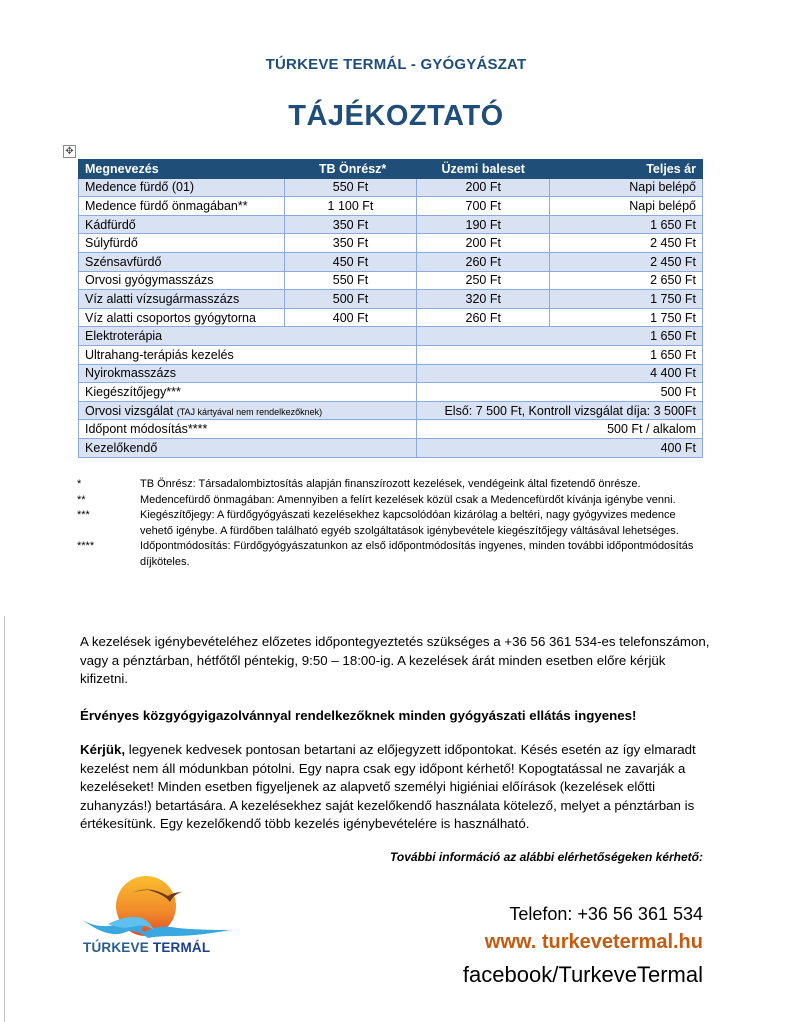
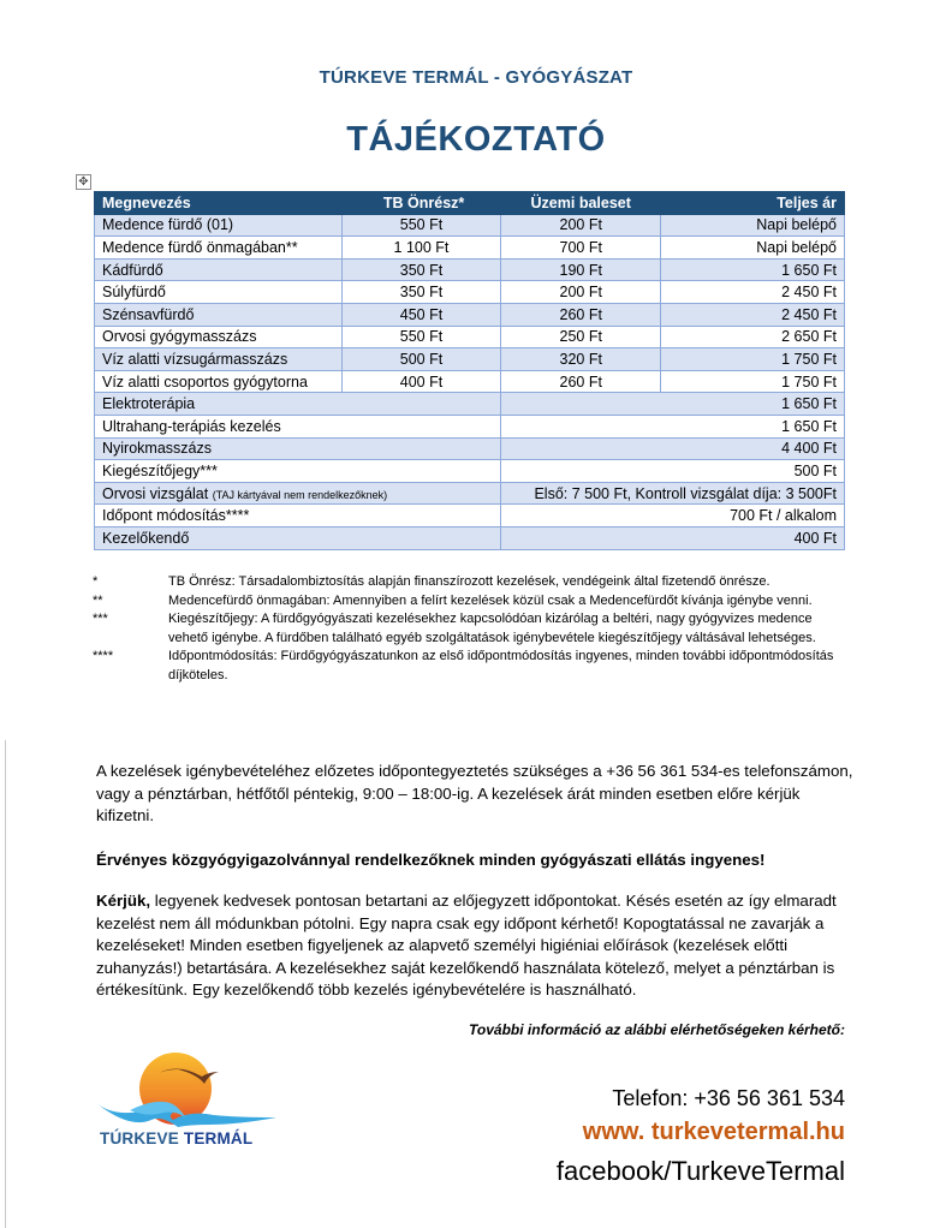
  TÚRKEVE TERMÁL - GYÓGYÁSZAT
  TÁJÉKOZTATÓ
  ✥
  Megnevezés	TB Önrész*	Üzemi baleset	Teljes ár
  Medence fürdő (01)	550 Ft	200 Ft	Napi belépő
  Medence fürdő önmagában**	1 100 Ft	700 Ft	Napi belépő
  Kádfürdő	350 Ft	190 Ft	1 650 Ft
  Súlyfürdő	350 Ft	200 Ft	2 450 Ft
  Szénsavfürdő	450 Ft	260 Ft	2 450 Ft
  Orvosi gyógymasszázs	550 Ft	250 Ft	2 650 Ft
  Víz alatti vízsugármasszázs	500 Ft	320 Ft	1 750 Ft
  Víz alatti csoportos gyógytorna	400 Ft	260 Ft	1 750 Ft
  Elektroterápia	1 650 Ft
  Ultrahang-terápiás kezelés	1 650 Ft
  Nyirokmasszázs	4 400 Ft
  Kiegészítőjegy***	500 Ft
  Orvosi vizsgálat (TAJ kártyával nem rendelkezőknek)	Első: 7 500 Ft, Kontroll vizsgálat díja: 3 500Ft
- Időpont módosítás****	500 Ft / alkalom
+ Időpont módosítás****	700 Ft / alkalom
  Kezelőkendő	400 Ft
  *
  TB Önrész: Társadalombiztosítás alapján finanszírozott kezelések, vendégeink által fizetendő önrésze.
  **
  Medencefürdő önmagában: Amennyiben a felírt kezelések közül csak a Medencefürdőt kívánja igénybe venni.
  ***
  Kiegészítőjegy: A fürdőgyógyászati kezelésekhez kapcsolódóan kizárólag a beltéri, nagy gyógyvizes medence vehető igénybe. A fürdőben található egyéb szolgáltatások igénybevétele kiegészítőjegy váltásával lehetséges.
  ****
  Időpontmódosítás: Fürdőgyógyászatunkon az első időpontmódosítás ingyenes, minden további időpontmódosítás díjköteles.
- A kezelések igénybevételéhez előzetes időpontegyeztetés szükséges a +36 56 361 534-es telefonszámon, vagy a pénztárban, hétfőtől péntekig, 9:50 – 18:00-ig. A kezelések árát minden esetben előre kérjük kifizetni.
+ A kezelések igénybevételéhez előzetes időpontegyeztetés szükséges a +36 56 361 534-es telefonszámon, vagy a pénztárban, hétfőtől péntekig, 9:00 – 18:00-ig. A kezelések árát minden esetben előre kérjük kifizetni.
  Érvényes közgyógyigazolvánnyal rendelkezőknek minden gyógyászati ellátás ingyenes!
  Kérjük, legyenek kedvesek pontosan betartani az előjegyzett időpontokat. Késés esetén az így elmaradt kezelést nem áll módunkban pótolni. Egy napra csak egy időpont kérhető! Kopogtatással ne zavarják a kezeléseket! Minden esetben figyeljenek az alapvető személyi higiéniai előírások (kezelések előtti zuhanyzás!) betartására. A kezelésekhez saját kezelőkendő használata kötelező, melyet a pénztárban is értékesítünk. Egy kezelőkendő több kezelés igénybevételére is használható.
  További információ az alábbi elérhetőségeken kérhető:
  TÚRKEVE TERMÁL
  Telefon: +36 56 361 534
  www. turkevetermal.hu
  facebook/TurkeveTermal
